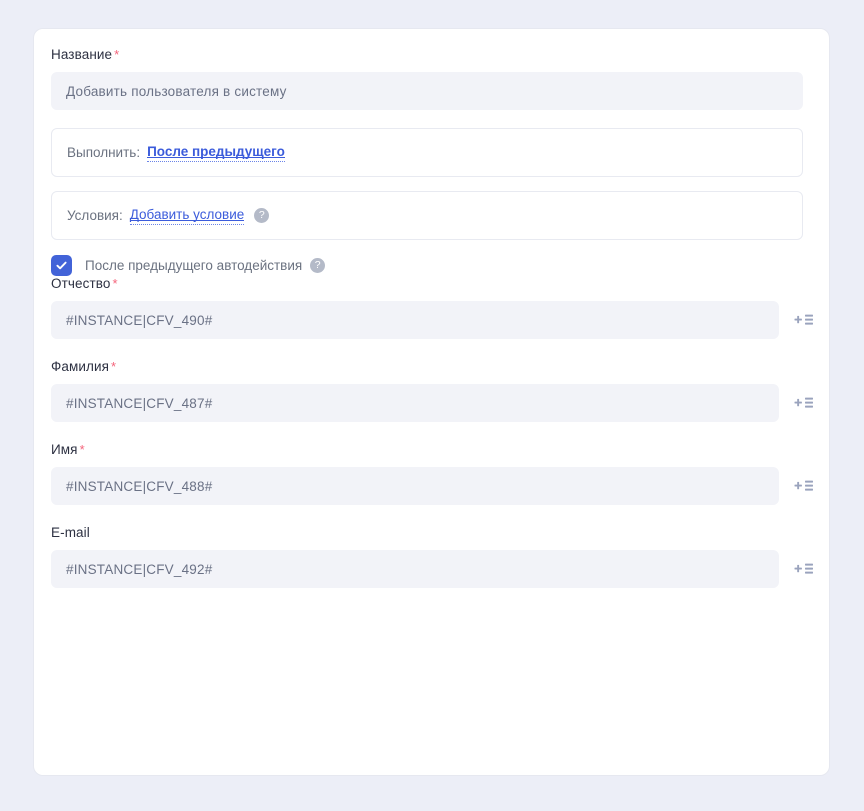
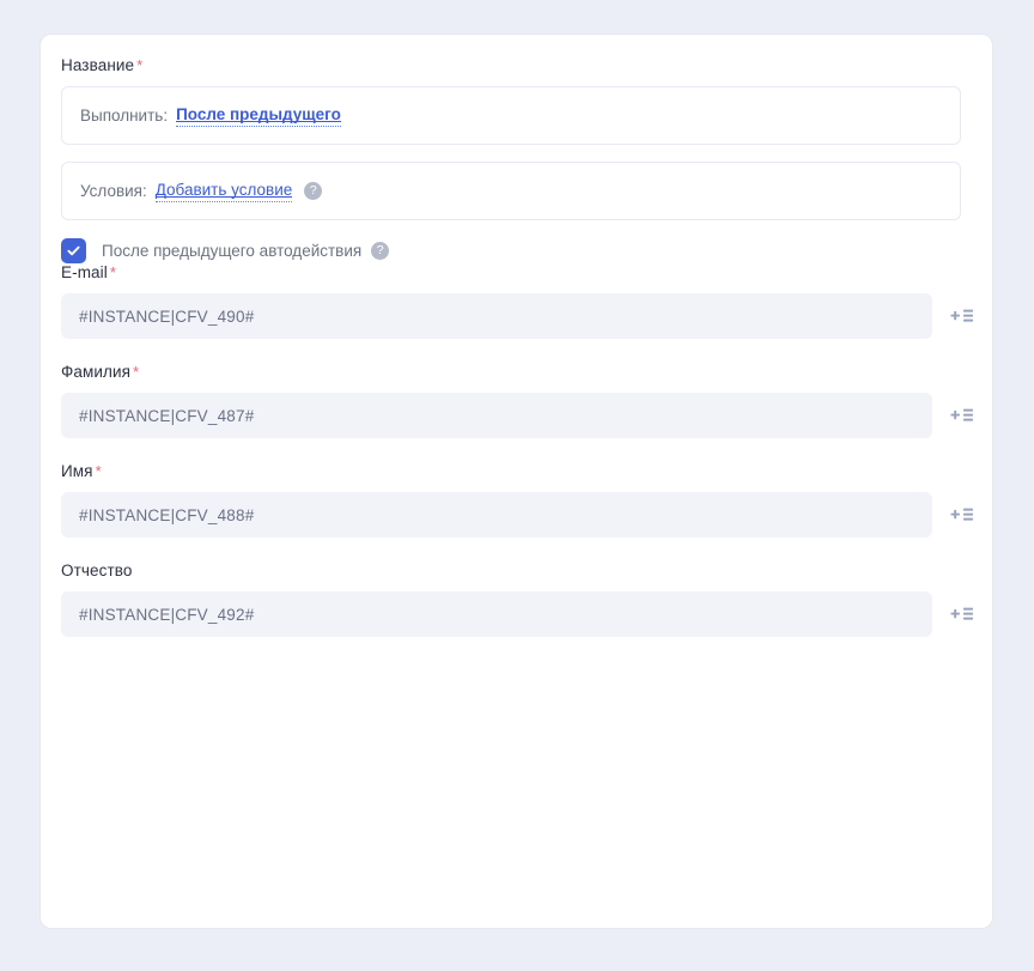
  Название *
- Добавить пользователя в систему
  Выполнить:
  После предыдущего
  Условия:
  Добавить условие
  ?
  После предыдущего автодействия
  ?
- Отчество *
+ E-mail *
  #INSTANCE|CFV_490#
  Фамилия *
  #INSTANCE|CFV_487#
  Имя *
  #INSTANCE|CFV_488#
- E-mail
+ Отчество
  #INSTANCE|CFV_492#
